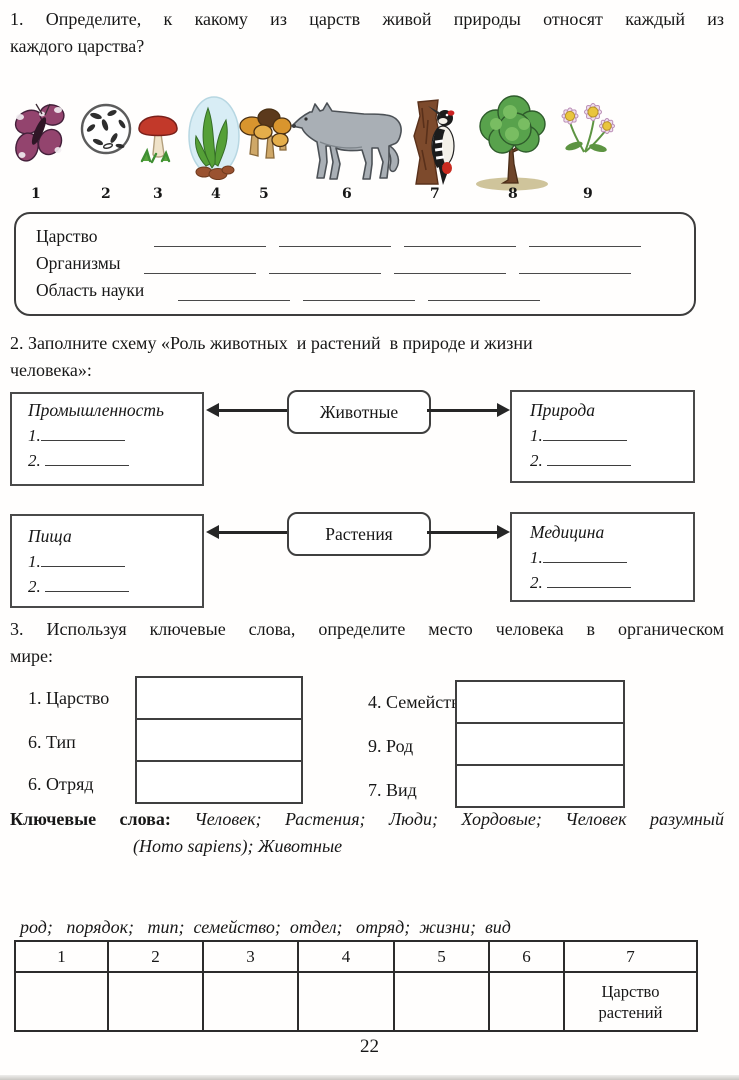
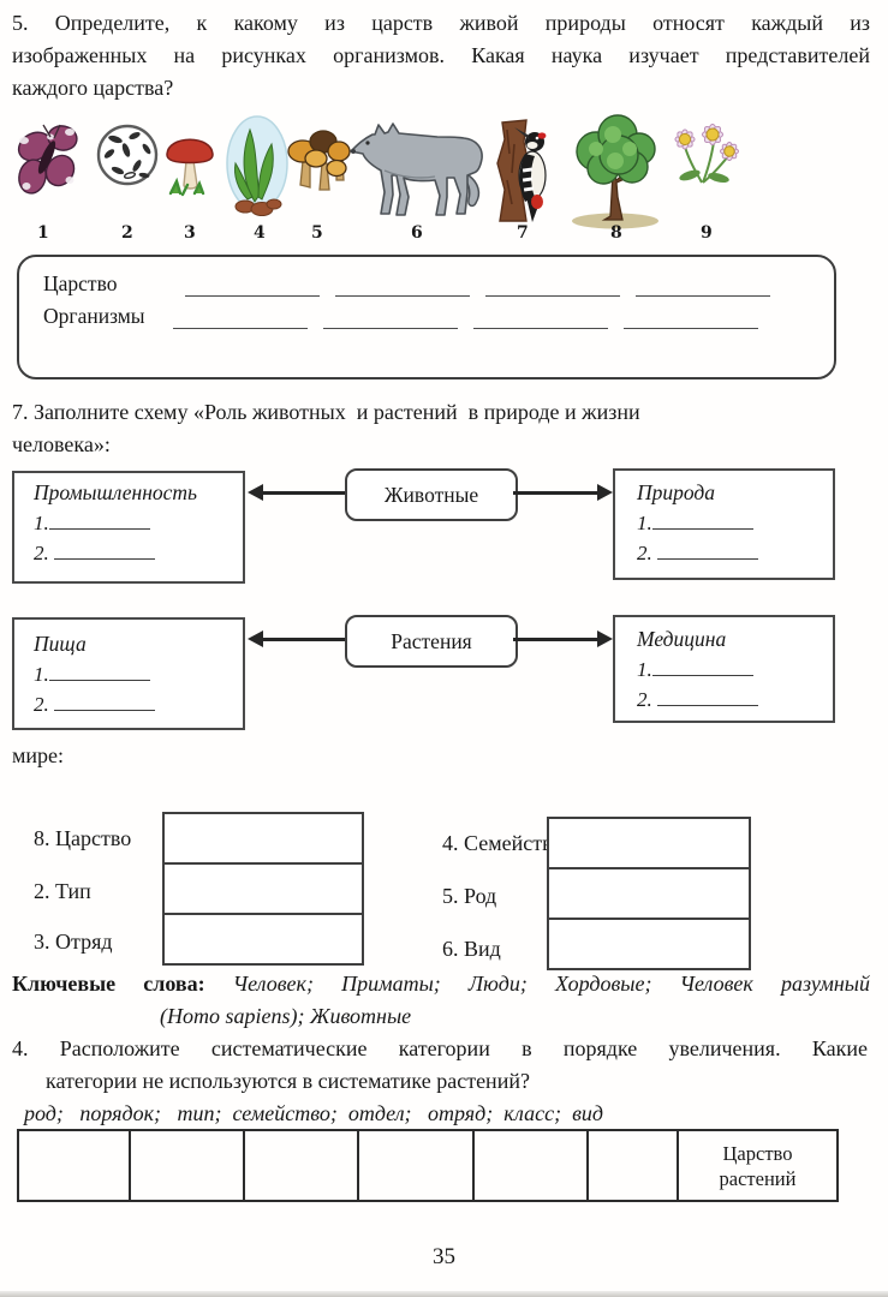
- 1. Определите, к какому из царств живой природы относят каждый из
+ 5. Определите, к какому из царств живой природы относят каждый из
+ изображенных на рисунках организмов. Какая наука изучает представителей
  каждого царства?
  1
  2
  3
  4
  5
  6
  7
  8
  9
  Царство
  Организмы
- Область науки
- 2. Заполните схему «Роль животных и растений в природе и жизни
+ 7. Заполните схему «Роль животных и растений в природе и жизни
  человека»:
  Промышленность
  1.
  2.
  Животные
  Природа
  1.
  2.
  Пища
  1.
  2.
  Растения
  Медицина
  1.
  2.
- 3. Используя ключевые слова, определите место человека в органическом
  мире:
- 1. Царство
+ 8. Царство
- 6. Тип
+ 2. Тип
- 6. Отряд
+ 3. Отряд
  4. Семейст
- 9. Род
+ 5. Род
- 7. Вид
+ 6. Вид
- Ключевые слова: Человек; Растения; Люди; Хордовые; Человек разумный
+ Ключевые слова: Человек; Приматы; Люди; Хордовые; Человек разумный
  (Homo sapiens); Животные
+ 4. Расположите систематические категории в порядке увеличения. Какие
+ категории не используются в систематике растений?
- род; порядок; тип; семейство; отдел; отряд; жизни; вид
+ род; порядок; тип; семейство; отдел; отряд; класс; вид
- 1	2	3	4	5	6	7
  						Царство растений
- 22
+ 35
